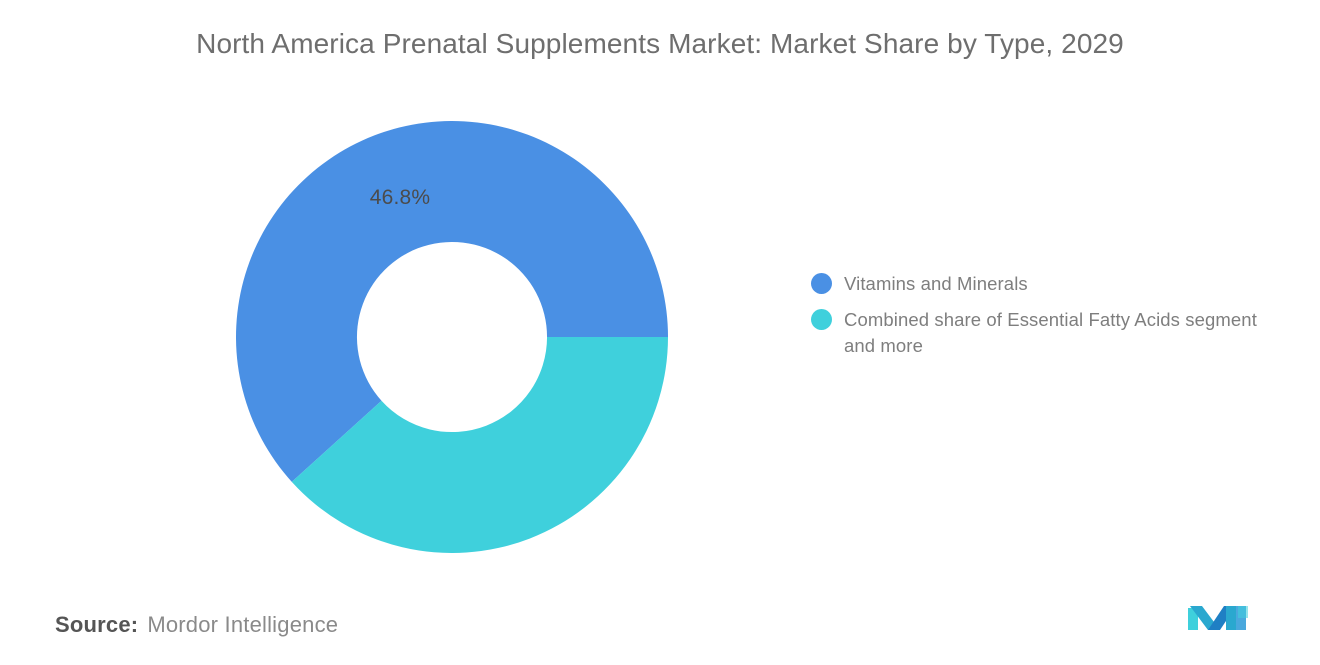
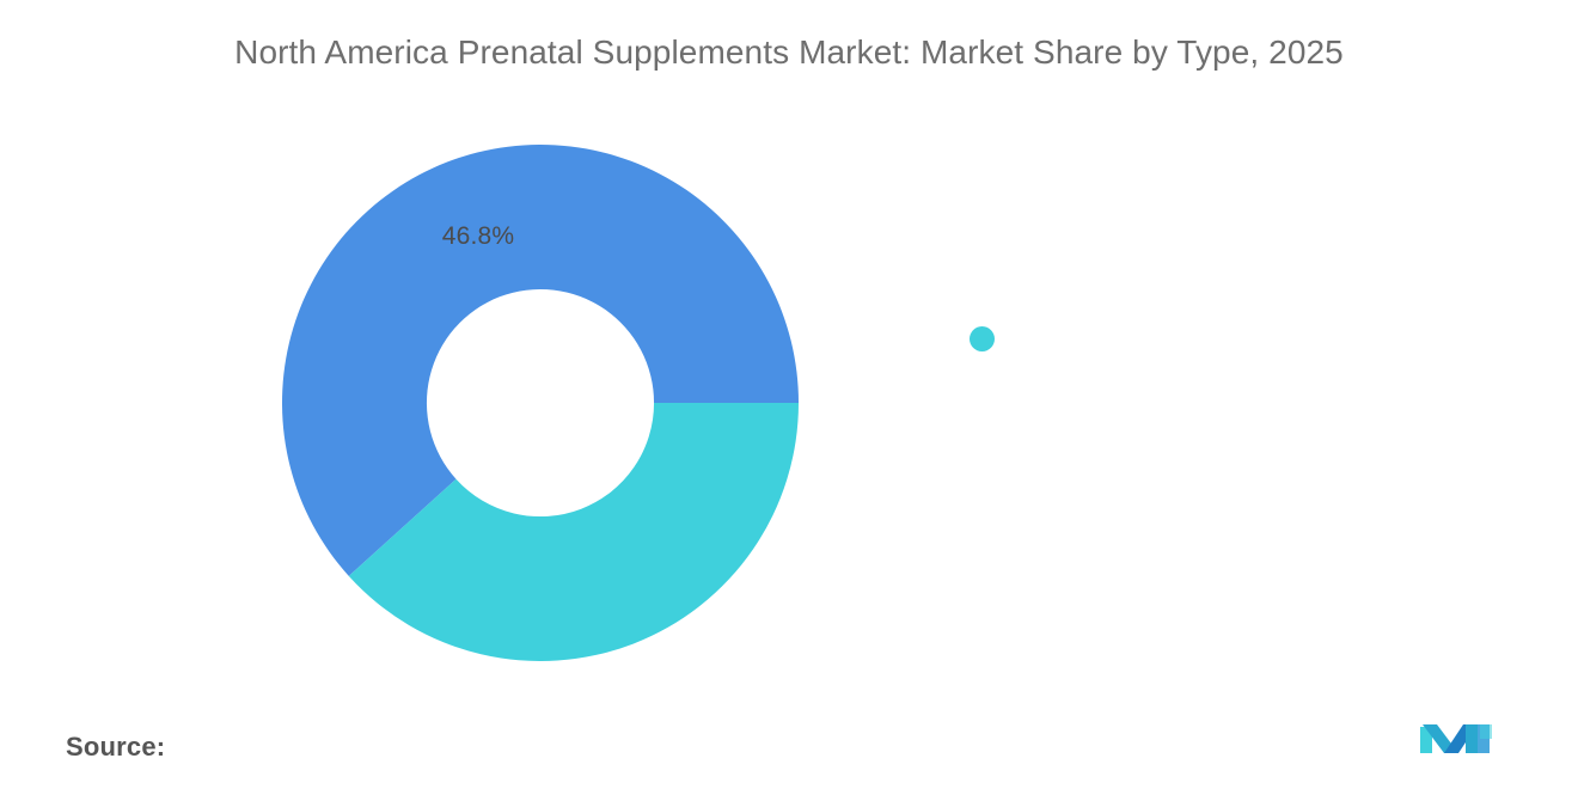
- North America Prenatal Supplements Market: Market Share by Type, 2029
+ North America Prenatal Supplements Market: Market Share by Type, 2025
  46.8%
- Vitamins and Minerals
- Combined share of Essential Fatty Acids segment and more
  Source:
- Mordor Intelligence
